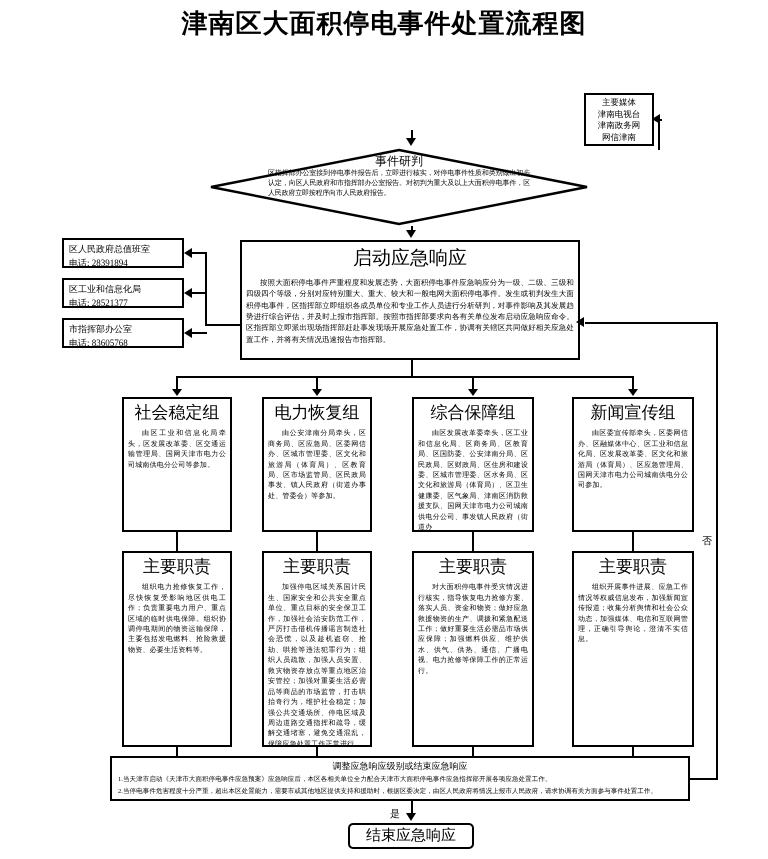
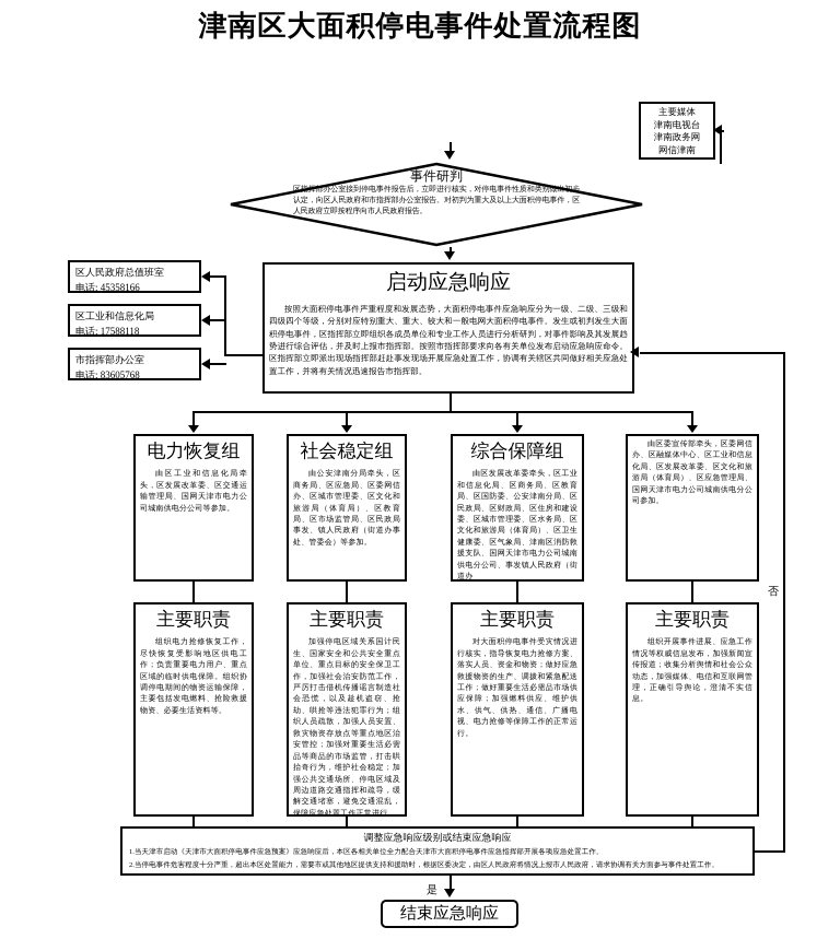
  津南区大面积停电事件处置流程图
  主要媒体
  津南电视台
  津南政务网
  网信津南
  事件研判
  区人民政府总值班室
- 电话: 28391894
+ 电话: 45358166
  区工业和信息化局
- 电话: 28521377
+ 电话: 17588118
  市指挥部办公室
  电话: 83605768
  启动应急响应
  按照大面积停电事件严重程度和发展态势，大面积停电事件应急响应分为一级、二级、三级和四级四个等级，分别对应特别重大、重大、较大和一般电网大面积停电事件。发生或初判发生大面积停电事件，区指挥部立即组织各成员单位和专业工作人员进行分析研判，对事件影响及其发展趋势进行综合评估，并及时上报市指挥部。按照市指挥部要求向各有关单位发布启动应急响应命令。区指挥部立即派出现场指挥部赶赴事发现场开展应急处置工作，协调有关辖区共同做好相关应急处置工作，并将有关情况迅速报告市指挥部。
- 社会稳定组
+ 电力恢复组
  由区工业和信息化局牵头，区发展改革委、区交通运输管理局、国网天津市电力公司城南供电分公司等参加。
- 电力恢复组
+ 社会稳定组
  由公安津南分局牵头，区商务局、区应急局、区委网信办、区城市管理委、区文化和旅游局（体育局）、区教育局、区市场监管局、区民政局事发、镇人民政府（街道办事处、管委会）等参加。
  综合保障组
  由区发展改革委牵头，区工业和信息化局、区商务局、区教育局、区国防委、公安津南分局、区民政局、区财政局、区住房和建设委、区城市管理委、区水务局、区文化和旅游局（体育局）、区卫生健康委、区气象局、津南区消防救援支队、国网天津市电力公司城南供电分公司、事发镇人民政府（街道办
- 新闻宣传组
  由区委宣传部牵头，区委网信办、区融媒体中心、区工业和信息化局、区发展改革委、区文化和旅游局（体育局）、区应急管理局、国网天津市电力公司城南供电分公司参加。
  主要职责
  组织电力抢修恢复工作，尽快恢复受影响地区供电工作；负责重要电力用户、重点区域的临时供电保障。组织协调停电期间的物资运输保障，主要包括发电燃料、抢险救援物资、必要生活资料等。
  主要职责
  加强停电区域关系国计民生、国家安全和公共安全重点单位、重点目标的安全保卫工作，加强社会治安防范工作，严厉打击借机传播谣言制造社会恐慌，以及趁机盗窃、抢劫、哄抢等违法犯罪行为；组织人员疏散，加强人员安置、救灾物资存放点等重点地区治安管控；加强对重要生活必需品等商品的市场监管，打击哄抬奇行为，维护社会稳定；加强公共交通场所、停电区域及周边道路交通指挥和疏导，缓解交通堵塞，避免交通混乱，保障应急处置工作正常进行。
  主要职责
  对大面积停电事件受灾情况进行核实，指导恢复电力抢修方案、落实人员、资金和物资；做好应急救援物资的生产、调拨和紧急配送工作；做好重要生活必需品市场供应保障；加强燃料供应、维护供水、供气、供热、通信、广播电视、电力抢修等保障工作的正常运行。
  主要职责
  组织开展事件进展、应急工作情况等权威信息发布，加强新闻宣传报道；收集分析舆情和社会公众动态，加强媒体、电信和互联网管理，正确引导舆论，澄清不实信息。
  调整应急响应级别或结束应急响应
  结束应急响应
  是
  否
